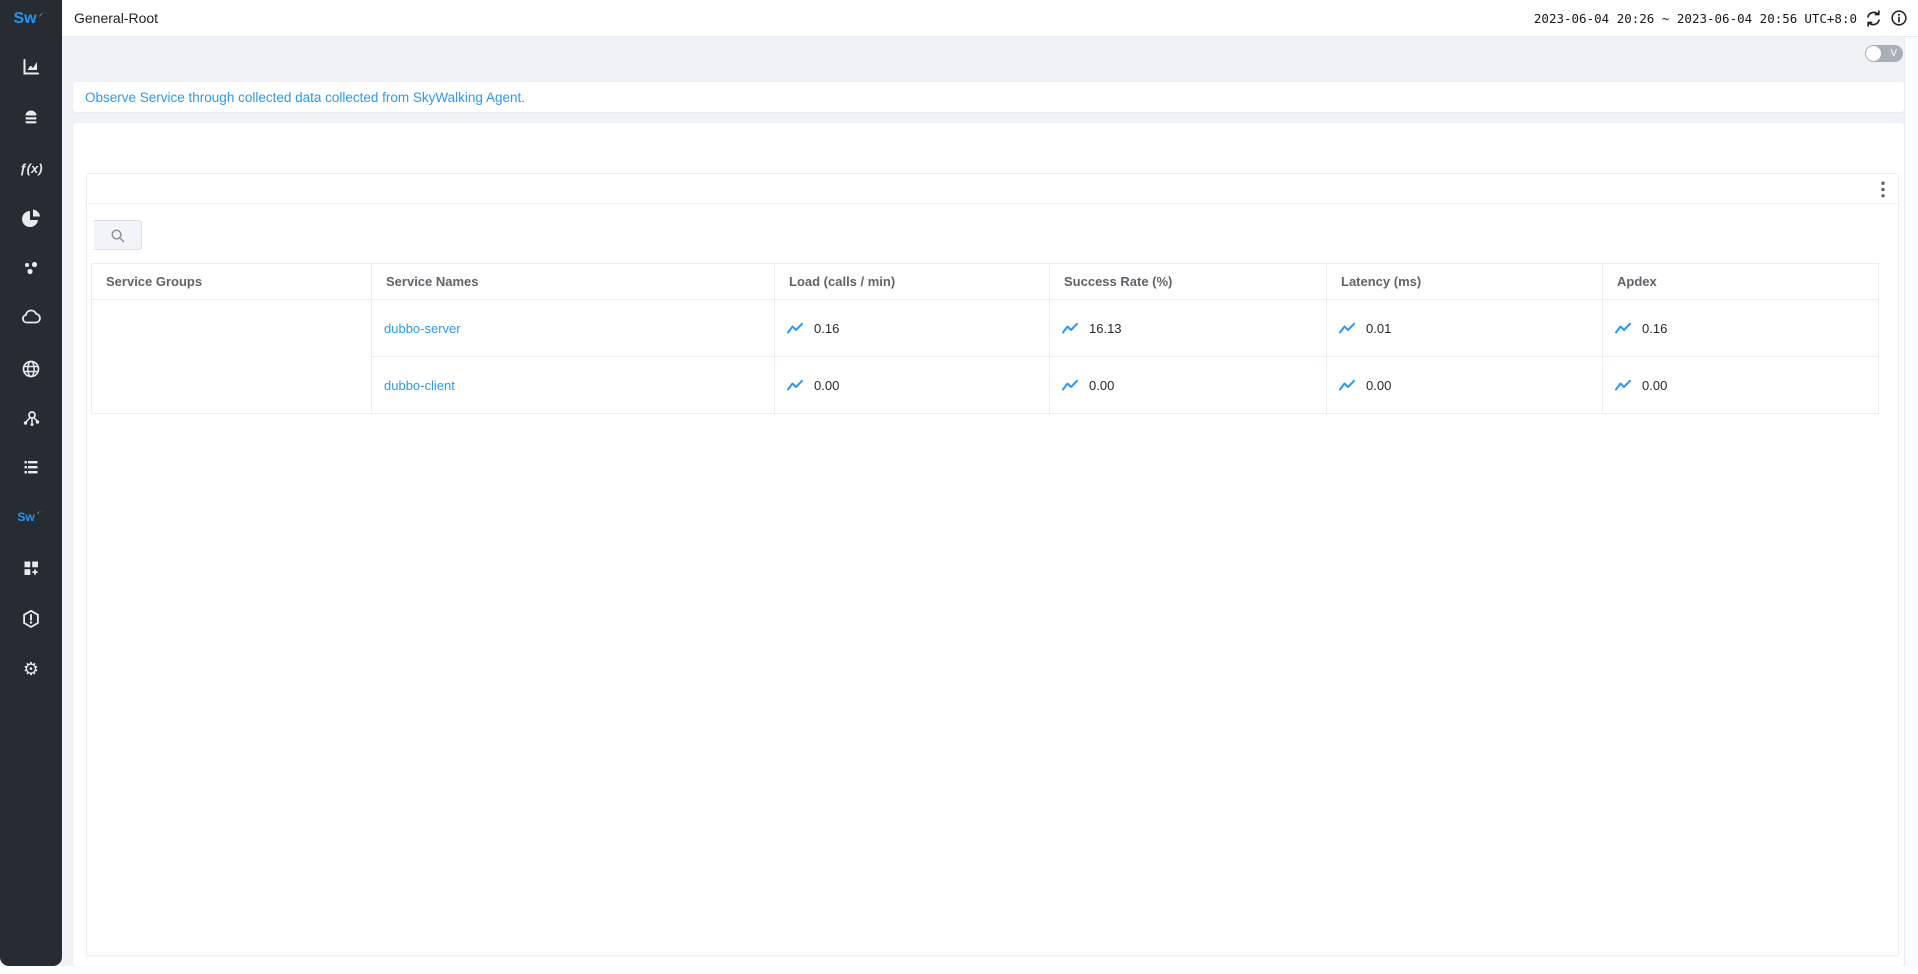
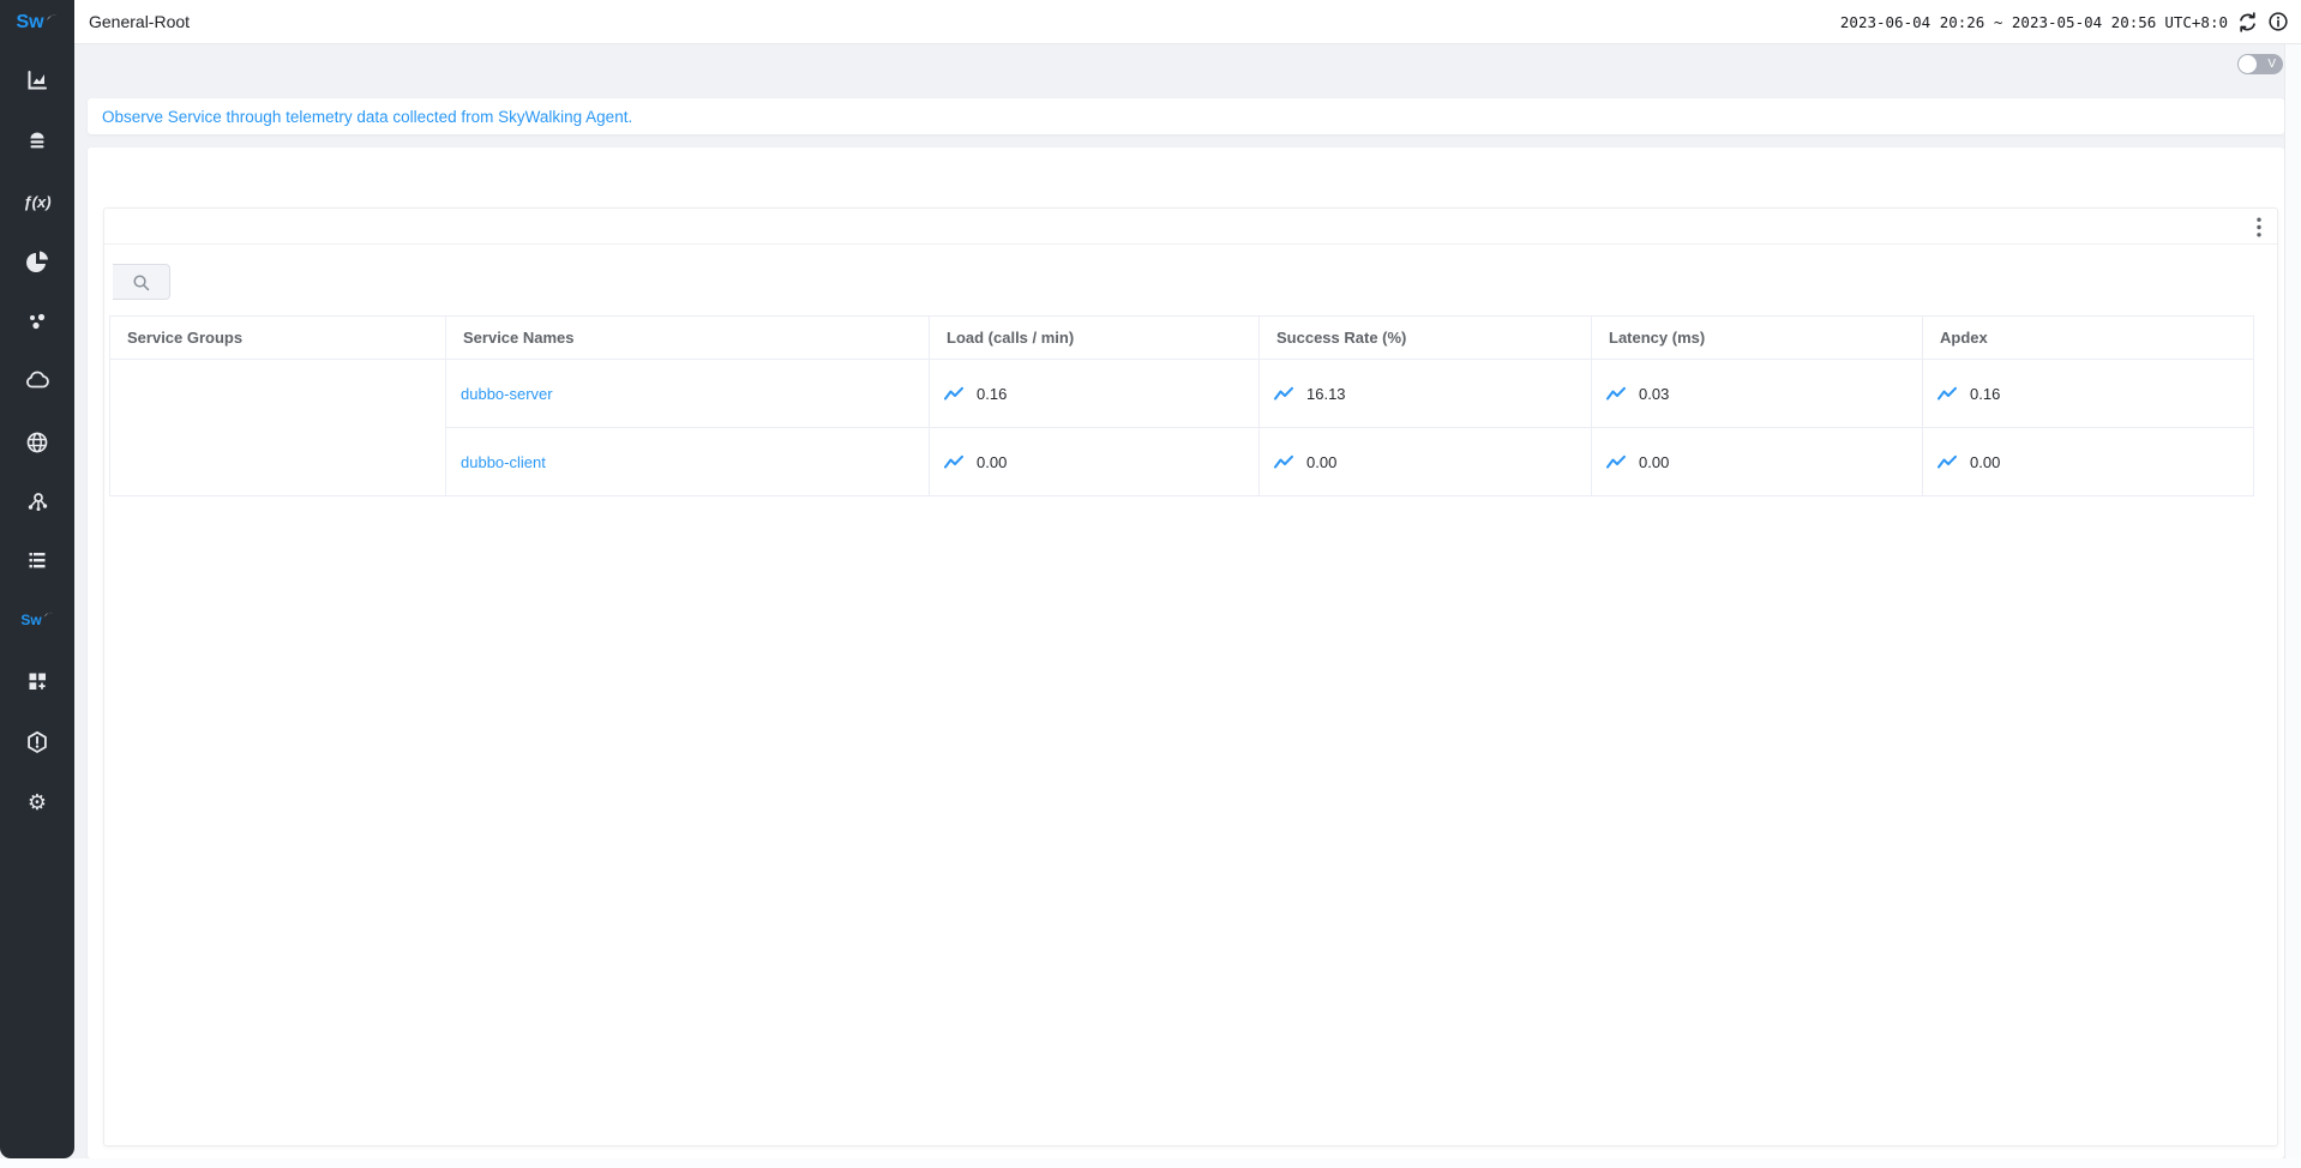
  Sw
  ƒ(x)
  Sw
  ⚙
  General-Root
- 2023-06-04 20:26 ~ 2023-06-04 20:56
+ 2023-06-04 20:26 ~ 2023-05-04 20:56
  UTC+8:0
  V
- Observe Service through collected data collected from SkyWalking Agent.
+ Observe Service through telemetry data collected from SkyWalking Agent.
  Service Groups	Service Names	Load (calls / min)	Success Rate (%)	Latency (ms)	Apdex
- 	dubbo-server	0.16	16.13	0.01	0.16
+ 	dubbo-server	0.16	16.13	0.03	0.16
  dubbo-client	0.00	0.00	0.00	0.00
